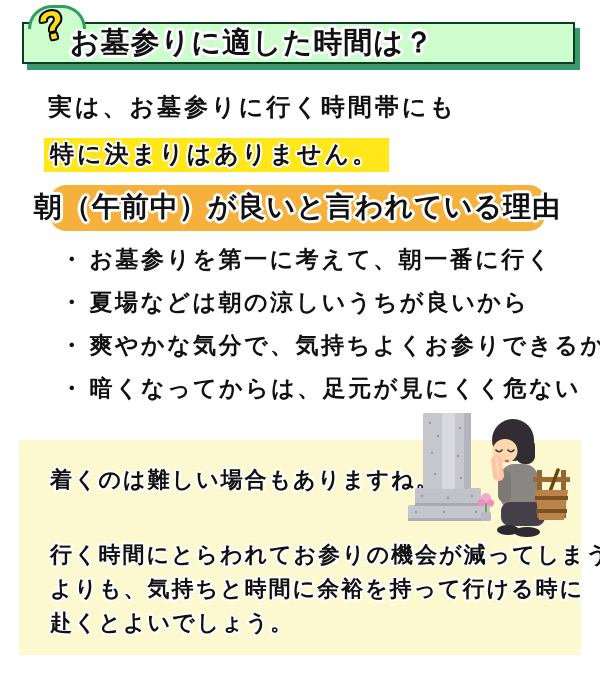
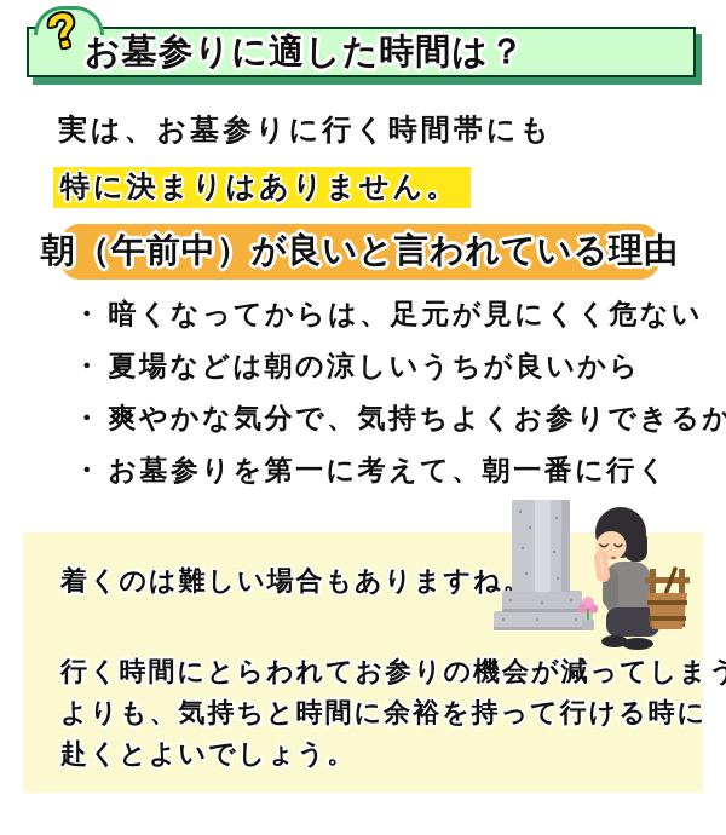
  お墓参りに適した時間は？
  実は、お墓参りに行く時間帯にも
  特に決まりはありません。
  朝（午前中）が良いと言われている理由
- ・ お墓参りを第一に考えて、朝一番に行く
+ ・ 暗くなってからは、足元が見にくく危ない
  ・ 夏場などは朝の涼しいうちが良いから
  ・ 爽やかな気分で、気持ちよくお参りできるか
- ・ 暗くなってからは、足元が見にくく危ない
+ ・ お墓参りを第一に考えて、朝一番に行く
  着くのは難しい場合もありますね
  行く時間にとらわれてお参りの機会が減ってしまう
  よりも、気持ちと時間に余裕を持って行ける時に
  赴くとよいでしょう。
